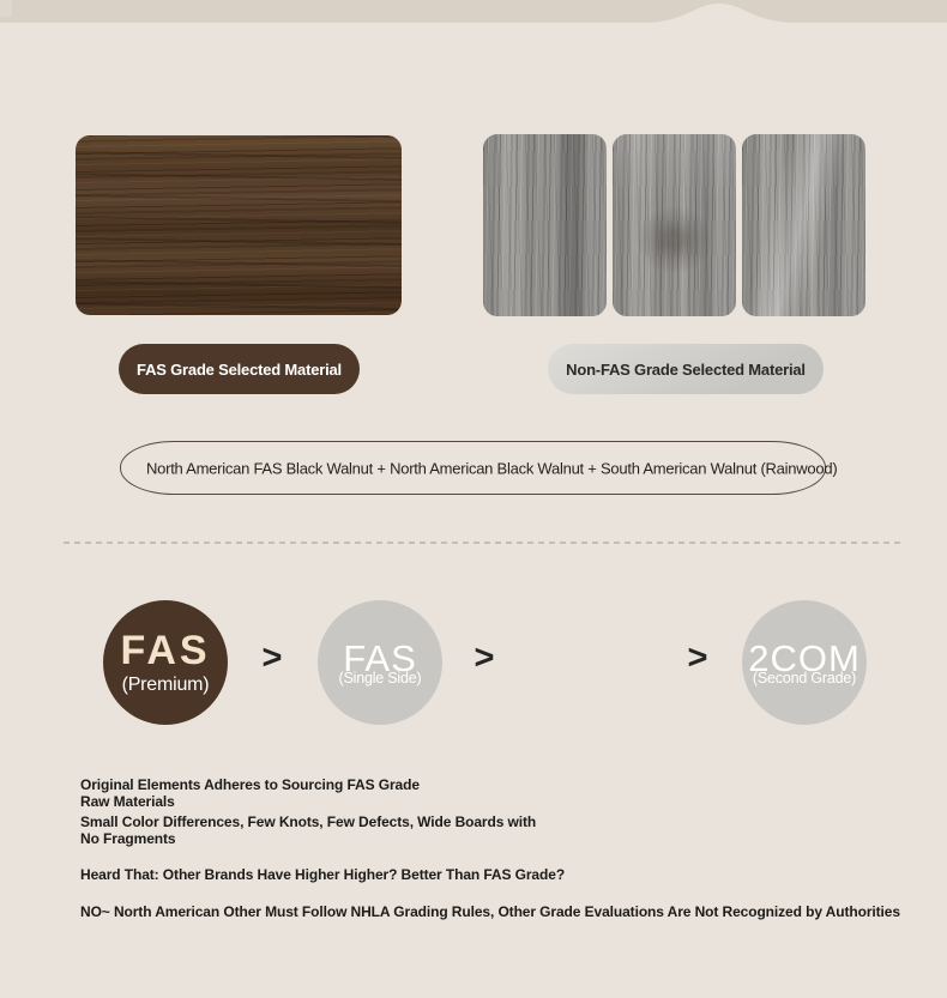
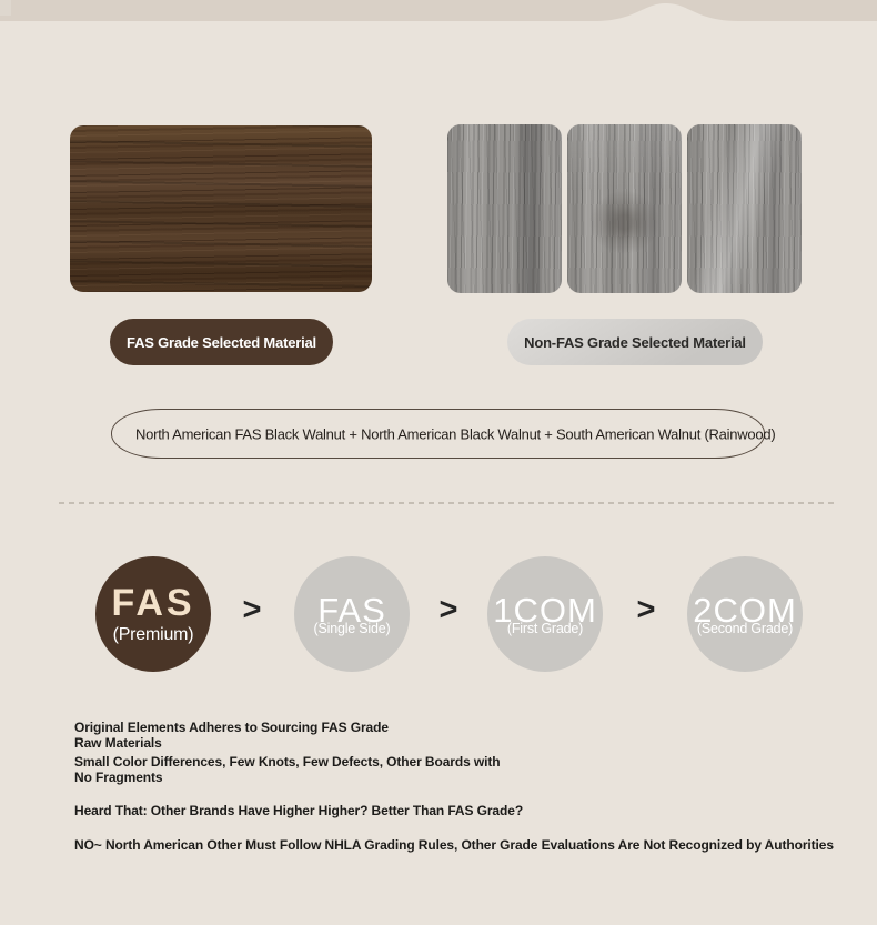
  FAS Grade Selected Material
  Non-FAS Grade Selected Material
  North American FAS Black Walnut + North American Black Walnut + South American Walnut (Rainwood)
  FAS
  (Premium)
  FAS
  (Single Side)
+ 1COM
+ (First Grade)
  2COM
  (Second Grade)
  >
  >
  >
  Original Elements Adheres to Sourcing FAS Grade
  Raw Materials
- Small Color Differences, Few Knots, Few Defects, Wide Boards with
+ Small Color Differences, Few Knots, Few Defects, Other Boards with
  No Fragments
  Heard That: Other Brands Have Higher Higher? Better Than FAS Grade?
  NO~ North American Other Must Follow NHLA Grading Rules, Other Grade Evaluations Are Not Recognized by Authorities
